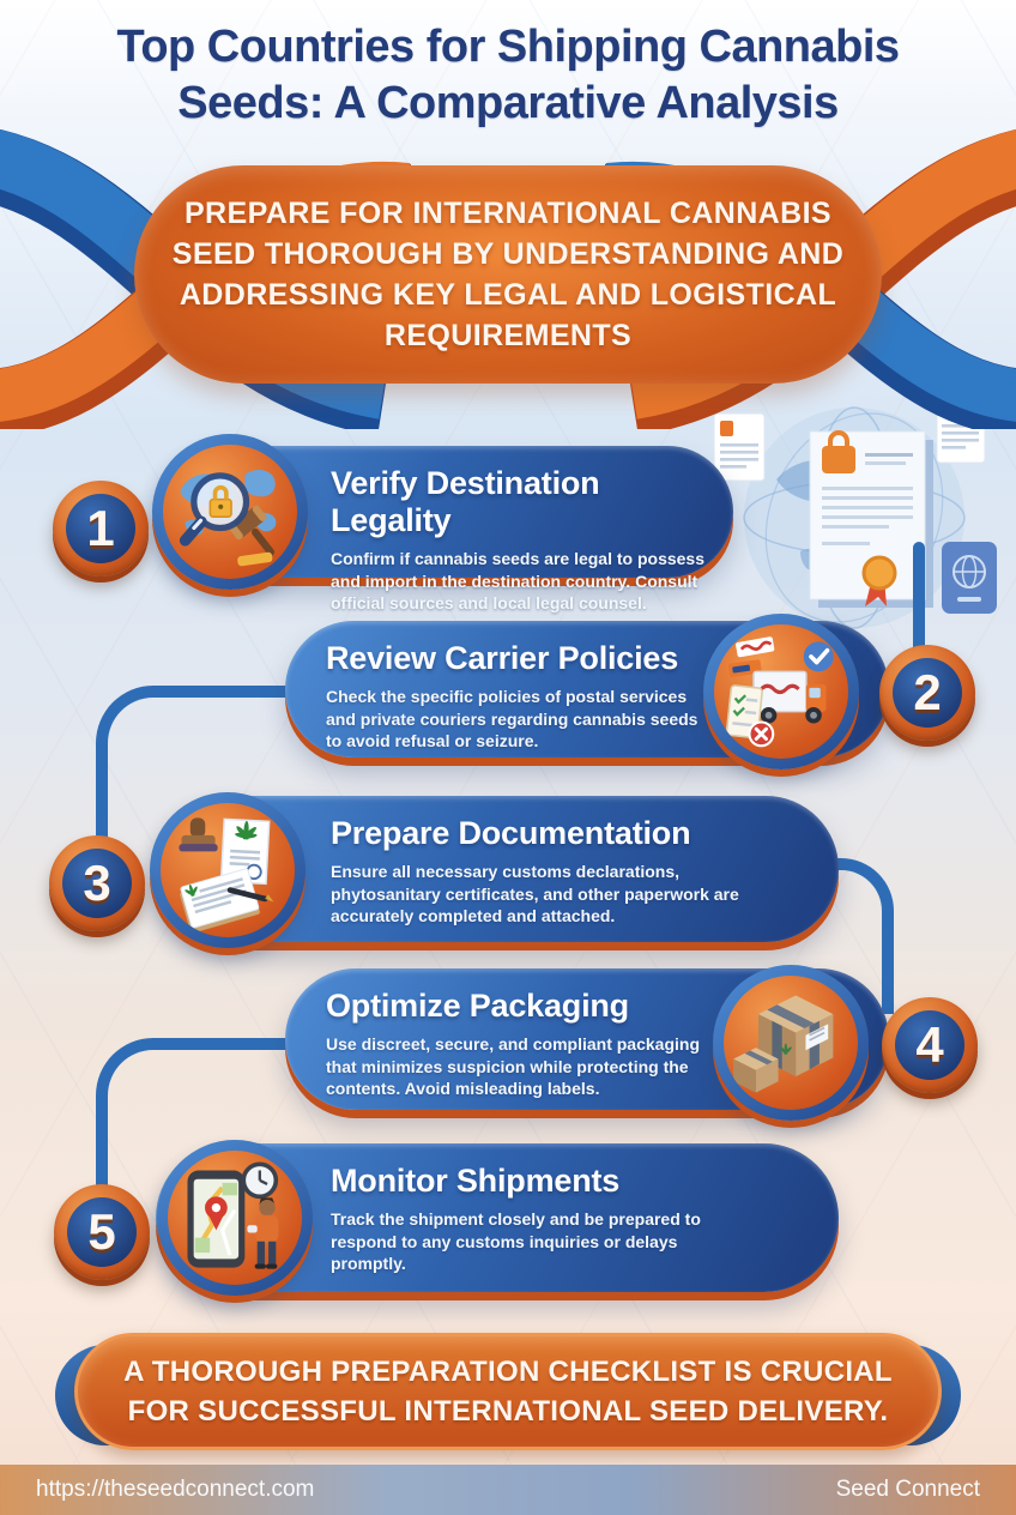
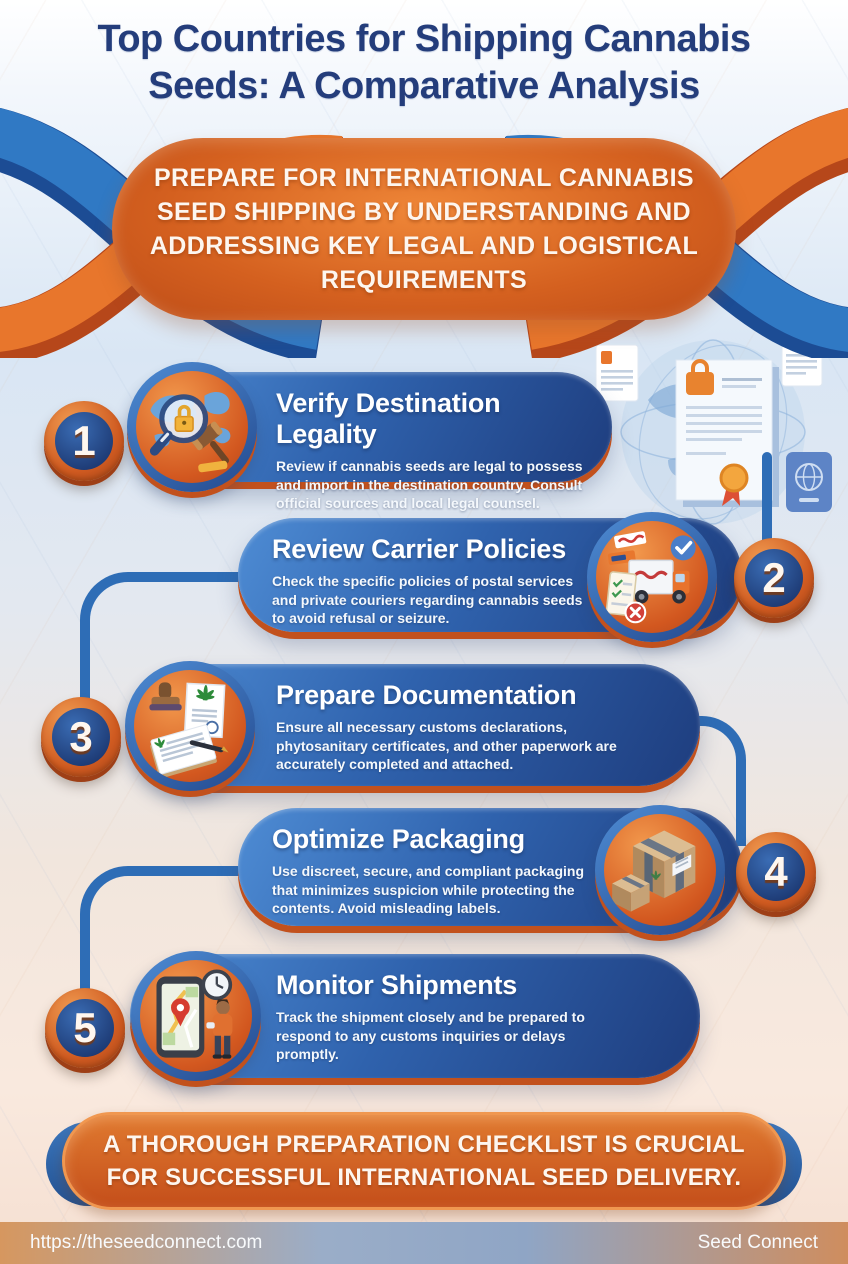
  Top Countries for Shipping Cannabis
  Seeds: A Comparative Analysis
  PREPARE FOR INTERNATIONAL CANNABIS
- SEED THOROUGH BY UNDERSTANDING AND
+ SEED SHIPPING BY UNDERSTANDING AND
  ADDRESSING KEY LEGAL AND LOGISTICAL
  REQUIREMENTS
  Verify Destination Legality
- Confirm if cannabis seeds are legal to possess and import in the destination country. Consult official sources and local legal counsel.
+ Review if cannabis seeds are legal to possess and import in the destination country. Consult official sources and local legal counsel.
  1
  Review Carrier Policies
  Check the specific policies of postal services and private couriers regarding cannabis seeds to avoid refusal or seizure.
  2
  Prepare Documentation
  Ensure all necessary customs declarations, phytosanitary certificates, and other paperwork are accurately completed and attached.
  3
  Optimize Packaging
  Use discreet, secure, and compliant packaging that minimizes suspicion while protecting the contents. Avoid misleading labels.
  4
  Monitor Shipments
  Track the shipment closely and be prepared to respond to any customs inquiries or delays promptly.
  5
  A THOROUGH PREPARATION CHECKLIST IS CRUCIAL
  FOR SUCCESSFUL INTERNATIONAL SEED DELIVERY.
  https://theseedconnect.com
  Seed Connect
